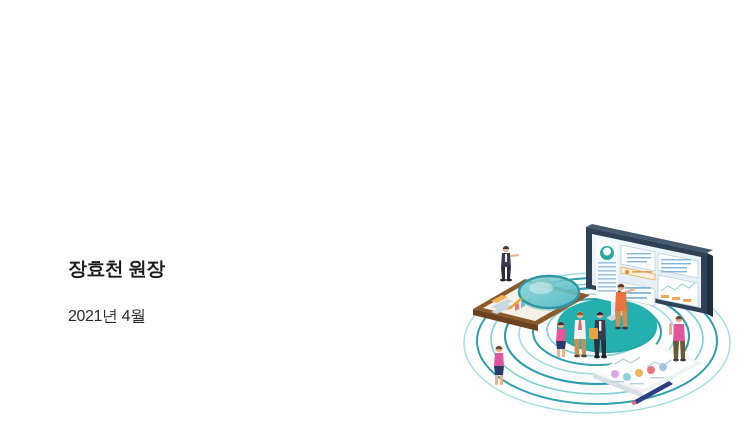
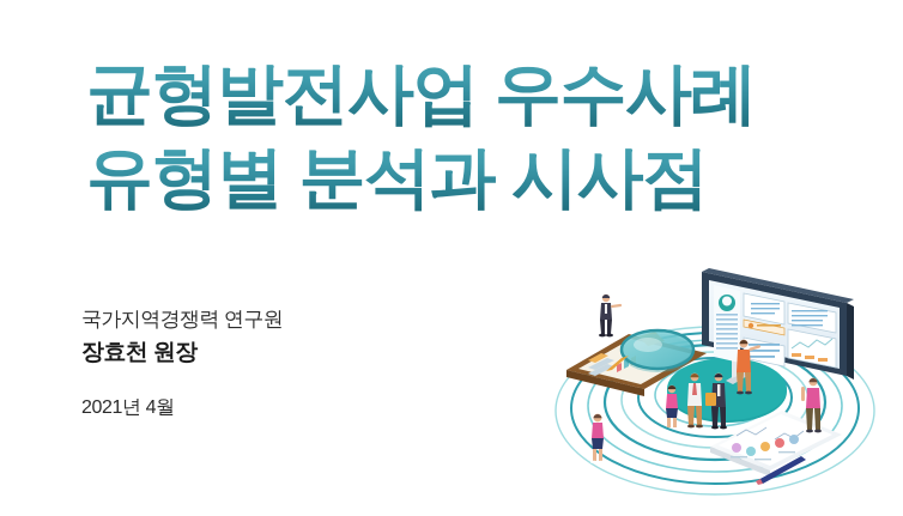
+ 균형발전사업 우수사례
+ 유형별 분석과 시사점
+ 국가지역경쟁력 연구원
  장효천 원장
  2021년 4월
